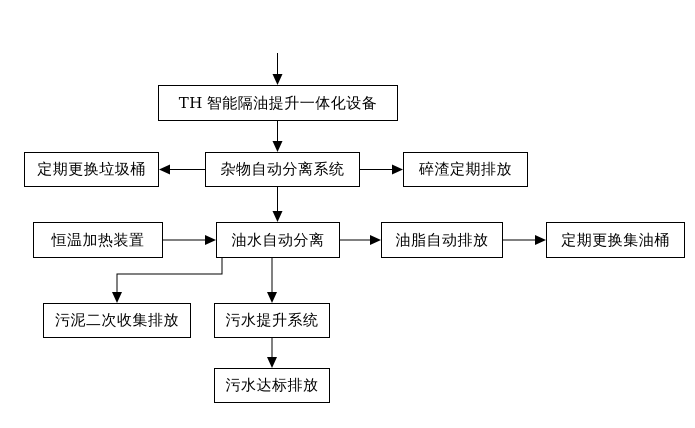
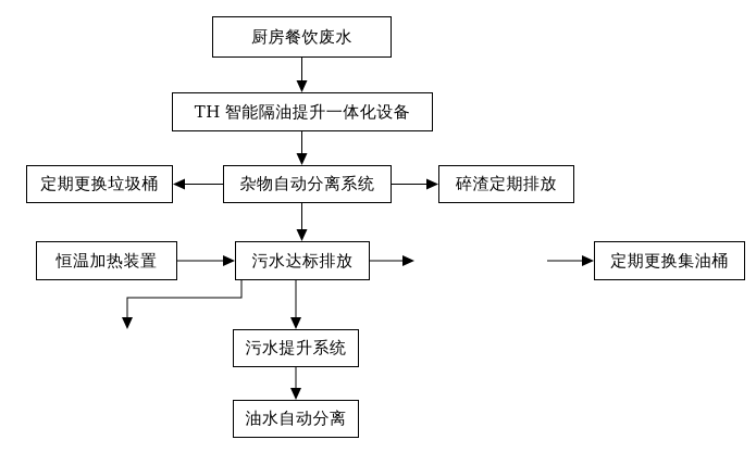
+ 厨房餐饮废水
  TH
  智能隔油提升一体化设备
  定期更换垃圾桶
  杂物自动分离系统
  碎渣定期排放
  恒温加热装置
- 油水自动分离
+ 污水达标排放
- 油脂自动排放
  定期更换集油桶
- 污泥二次收集排放
  污水提升系统
- 污水达标排放
+ 油水自动分离
